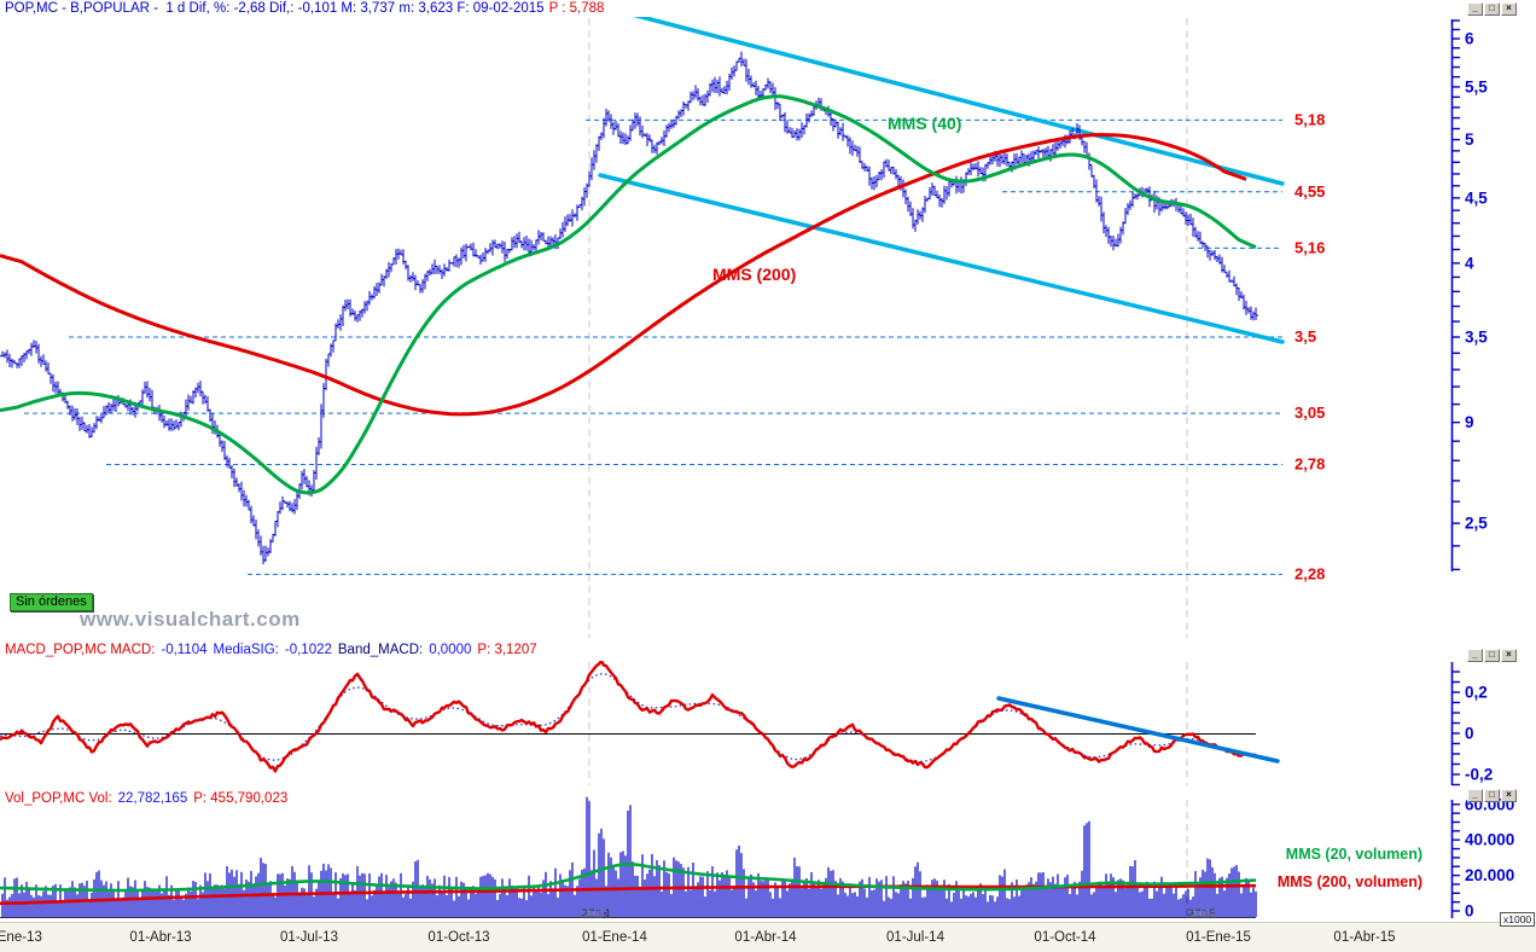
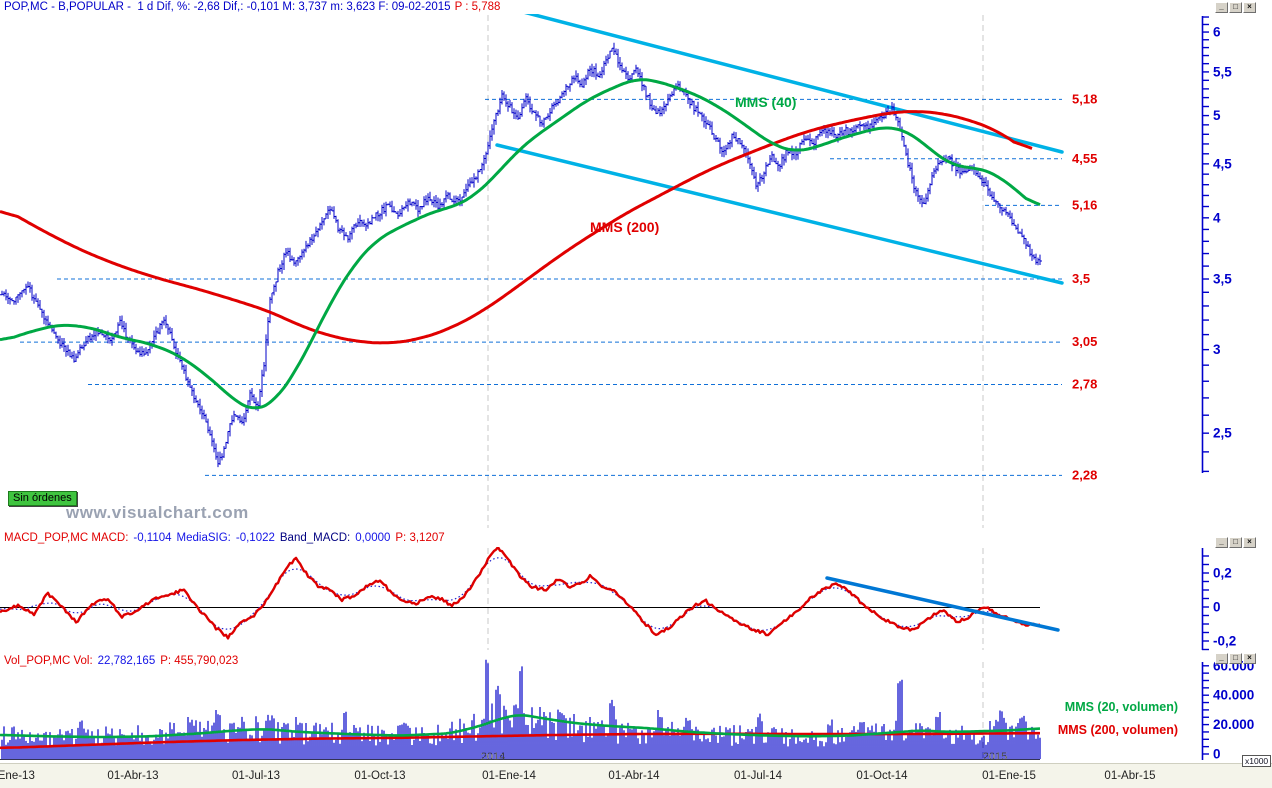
  5,18
  4,55
  5,16
  3,5
  3,05
  2,78
  2,28
  MMS (40)
  MMS (200)
  MMS (20, volumen)
  MMS (200, volumen)
  6
  5,5
  5
  4,5
  4
  3,5
- 9
+ 3
  2,5
  0,2
  0
  -0,2
  0
  20.000
  40.000
  60.000
  POP,MC - B,POPULAR - 1 d Dif, %: -2,68 Dif,: -0,101 M: 3,737 m: 3,623 F: 09-02-2015 P : 5,788
  _
  □
  ×
  _
  □
  ×
  _
  □
  ×
  MACD_POP,MC MACD: -0,1104 MediaSIG: -0,1022 Band_MACD: 0,0000 P: 3,1207
  Vol_POP,MC Vol: 22,782,165 P: 455,790,023
  Sin órdenes
  www.visualchart.com
  x1000
  01-Abr-13
  01-Jul-13
  01-Oct-13
  01-Ene-14
  01-Abr-14
  01-Jul-14
  01-Oct-14
  01-Ene-15
  01-Abr-15
  2014
  2015
